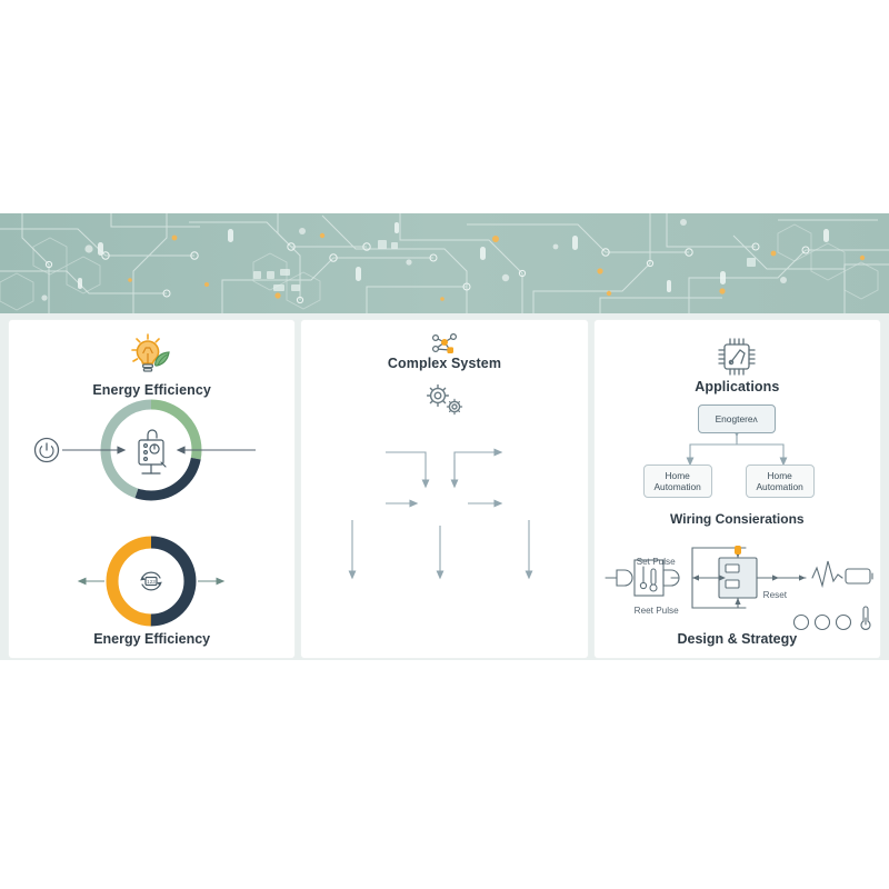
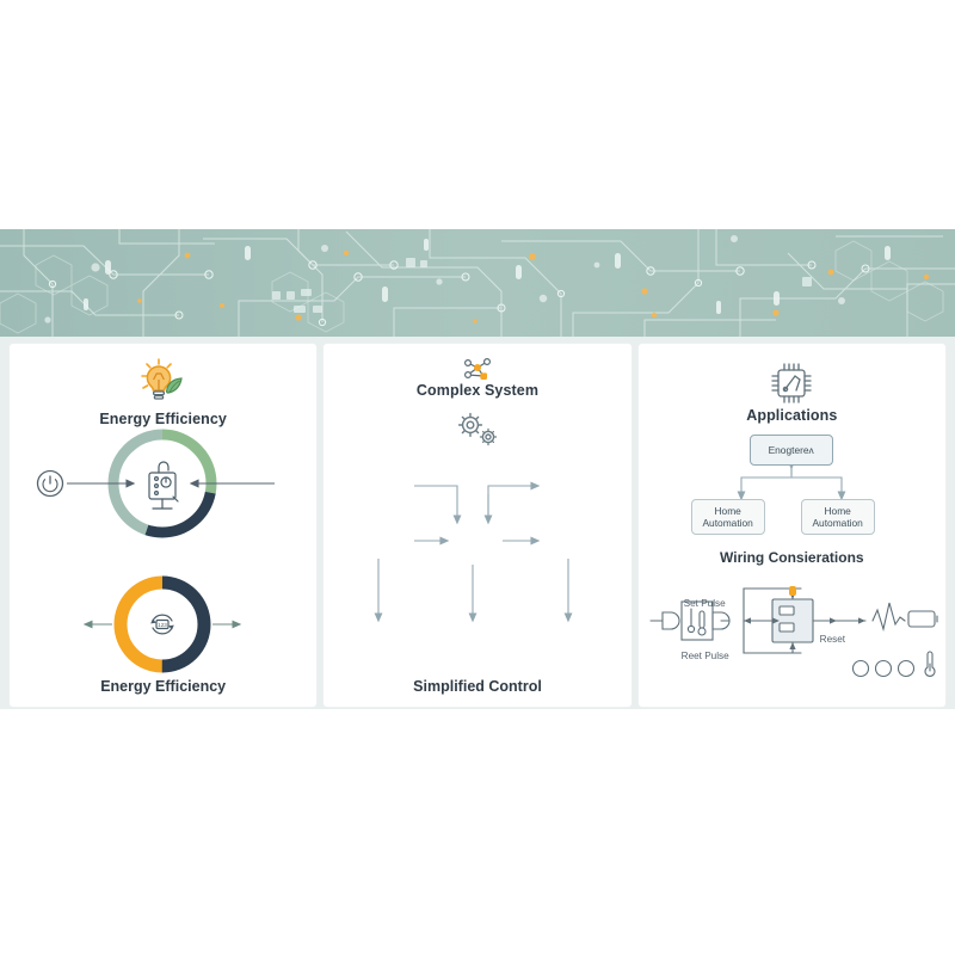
  Energy Efficiency
  Energy Efficiency
  Complex System
+ Simplified Control
  Applications
  Enogtereʌ
  Home Automation
  Home Automation
  Wiring Consierations
  Set Pulse
  Reet Pulse
  Reset
- Design & Strategy
